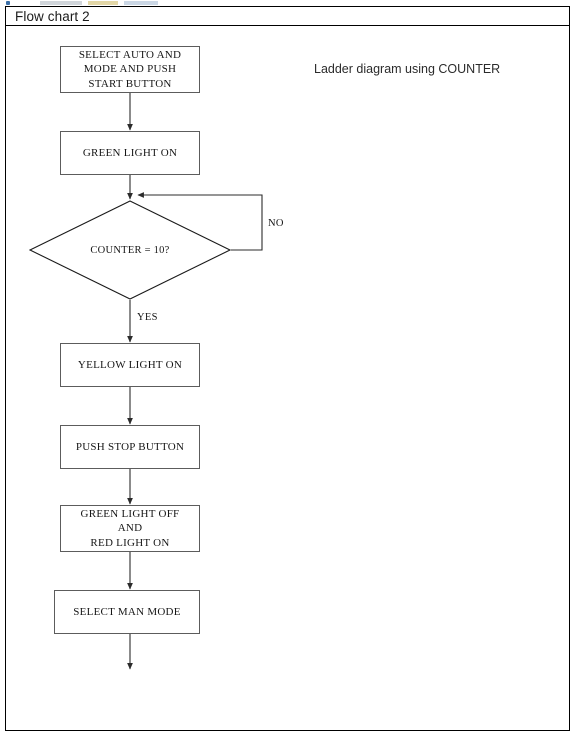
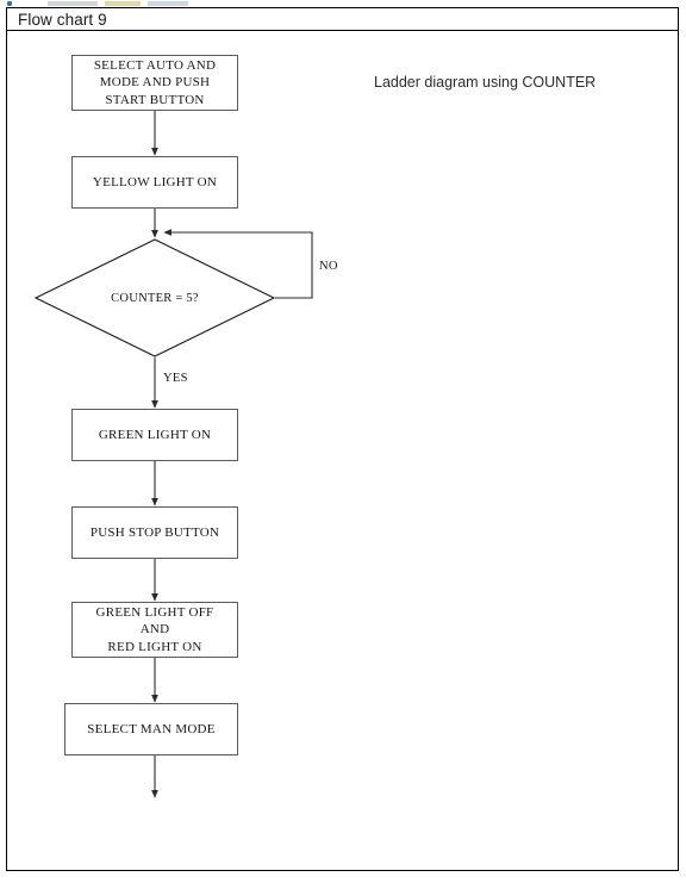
- Flow chart 2
+ Flow chart 9
  Ladder diagram using COUNTER
  SELECT AUTO AND
  MODE AND PUSH
  START BUTTON
- GREEN LIGHT ON
+ YELLOW LIGHT ON
- COUNTER = 10?
+ COUNTER = 5?
- YELLOW LIGHT ON
+ GREEN LIGHT ON
  PUSH STOP BUTTON
  GREEN LIGHT OFF
  AND
  RED LIGHT ON
  SELECT MAN MODE
  NO
  YES
